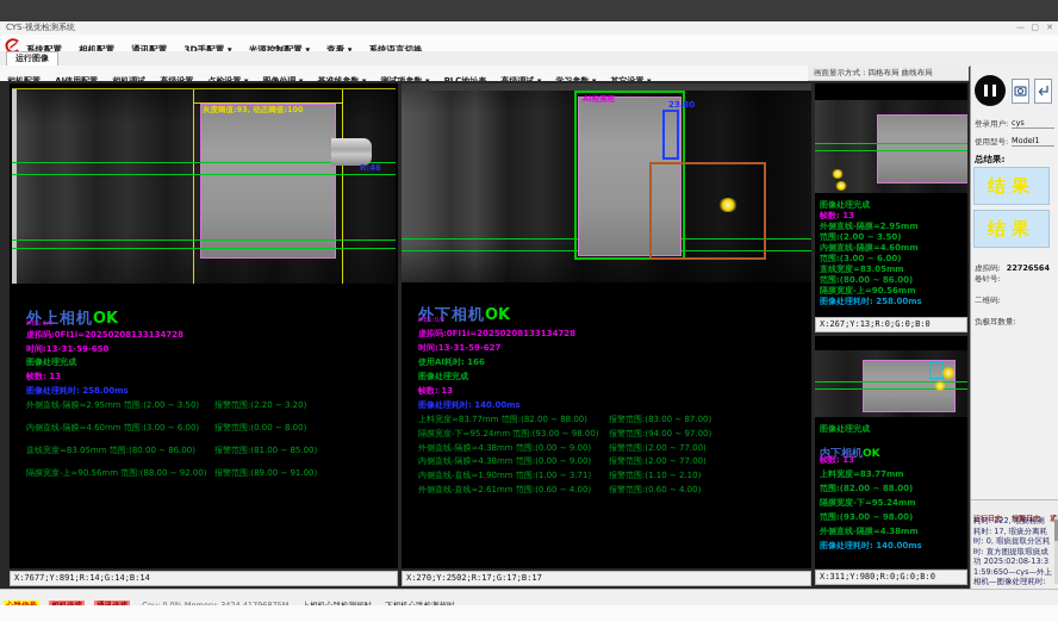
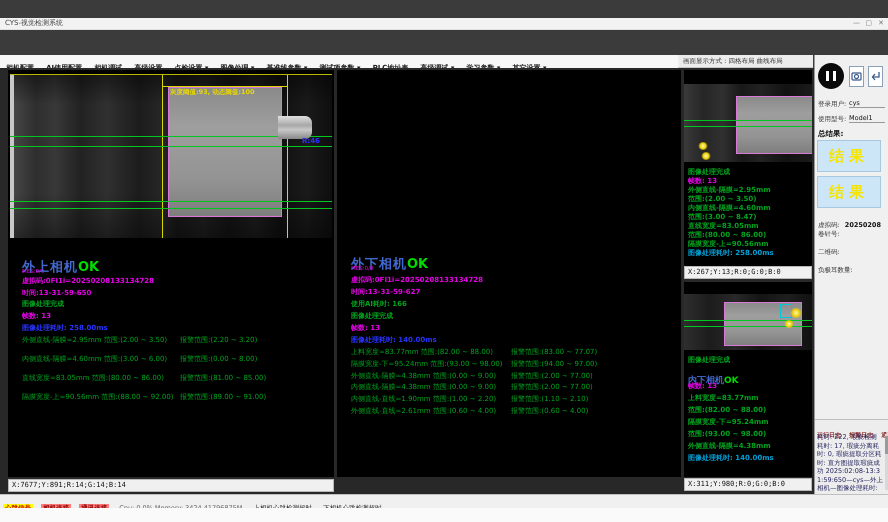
  CYS-视觉检测系统
  —
  ▢
  ✕
- 系统配置 相机配置 通讯配置 3D手配置 ▾ 光源控制配置 ▾ 查看 ▾ 系统语言切换
- 运行图像
  画面显示方式：四格布局 曲线布局
  灰度阈值:93, 动态阈值:100
  R:46
  外上相机OK
  虚拟码:0FI1i=20250208133134728
  时间:13-31-59-650
  图像处理完成
  帧数: 13
  图像处理耗时: 258.00ms
  外侧直线-隔膜=2.95mm 范围:(2.00 ~ 3.50)
  报警范围:(2.20 ~ 3.20)
  内侧直线-隔膜=4.60mm 范围:(3.00 ~ 6.00)
  报警范围:(0.00 ~ 8.00)
  直线宽度=83.05mm 范围:(80.00 ~ 86.00)
  报警范围:(81.00 ~ 85.00)
  隔膜宽度-上=90.56mm 范围:(88.00 ~ 92.00)
  报警范围:(89.00 ~ 91.00)
  X:7677;Y:891;R:14;G:14;B:14
- AI检测框
- 23.80
  外下相机OK
  虚拟码:0FI1i=20250208133134728
  时间:13-31-59-627
  使用AI耗时: 166
  图像处理完成
  帧数: 13
  图像处理耗时: 140.00ms
  上料宽度=83.77mm 范围:(82.00 ~ 88.00)
- 报警范围:(83.00 ~ 87.00)
+ 报警范围:(83.00 ~ 77.07)
  隔膜宽度-下=95.24mm 范围:(93.00 ~ 98.00)
  报警范围:(94.00 ~ 97.00)
  外侧直线-隔膜=4.38mm 范围:(0.00 ~ 9.00)
  报警范围:(2.00 ~ 77.00)
  内侧直线-隔膜=4.38mm 范围:(0.00 ~ 9.00)
  报警范围:(2.00 ~ 77.00)
- 内侧直线-直线=1.90mm 范围:(1.00 ~ 3.71)
+ 内侧直线-直线=1.90mm 范围:(1.00 ~ 2.20)
  报警范围:(1.10 ~ 2.10)
  外侧直线-直线=2.61mm 范围:(0.60 ~ 4.00)
  报警范围:(0.60 ~ 4.00)
- X:270;Y:2502;R:17;G:17;B:17
  图像处理完成
  帧数: 13
  外侧直线-隔膜=2.95mm
  范围:(2.00 ~ 3.50)
  内侧直线-隔膜=4.60mm
- 范围:(3.00 ~ 6.00)
+ 范围:(3.00 ~ 8.47)
  直线宽度=83.05mm
  范围:(80.00 ~ 86.00)
  隔膜宽度-上=90.56mm
  图像处理耗时: 258.00ms
  X:267;Y:13;R:0;G:0;B:0
  图像处理完成
  内下相机OK
  帧数: 13
  上料宽度=83.77mm
  范围:(82.00 ~ 88.00)
  隔膜宽度-下=95.24mm
  范围:(93.00 ~ 98.00)
  外侧直线-隔膜=4.38mm
  图像处理耗时: 140.00ms
  X:311;Y:980;R:0;G:0;B:0
  登录用户:
  cys
  使用型号:
  Model1
  总结果:
  结果
  结果
- 虚拟码: 22726564
+ 虚拟码: 20250208
  卷针号:
  二维码:
  负极耳数量:
  耗时: 222, 瑕疵检测耗时: 17, 瑕疵分离耗时: 0, 瑕疵提取分区耗时: 直方图提取瑕疵成功 2025:02:08-13:31:59:650—cys—外上相机—图像处理耗时:
